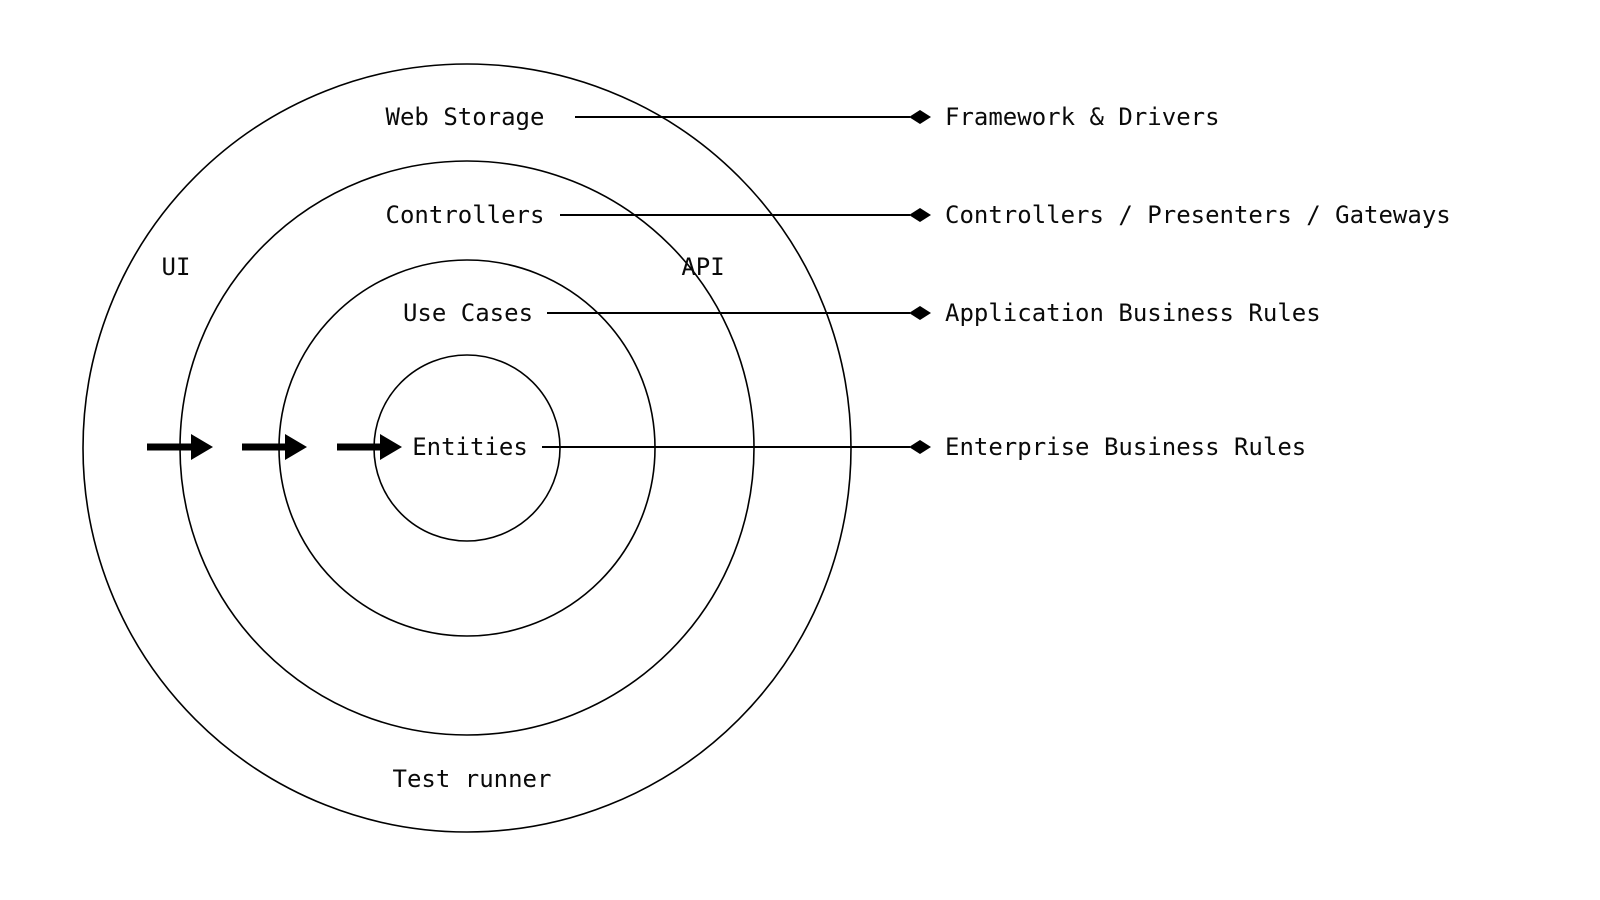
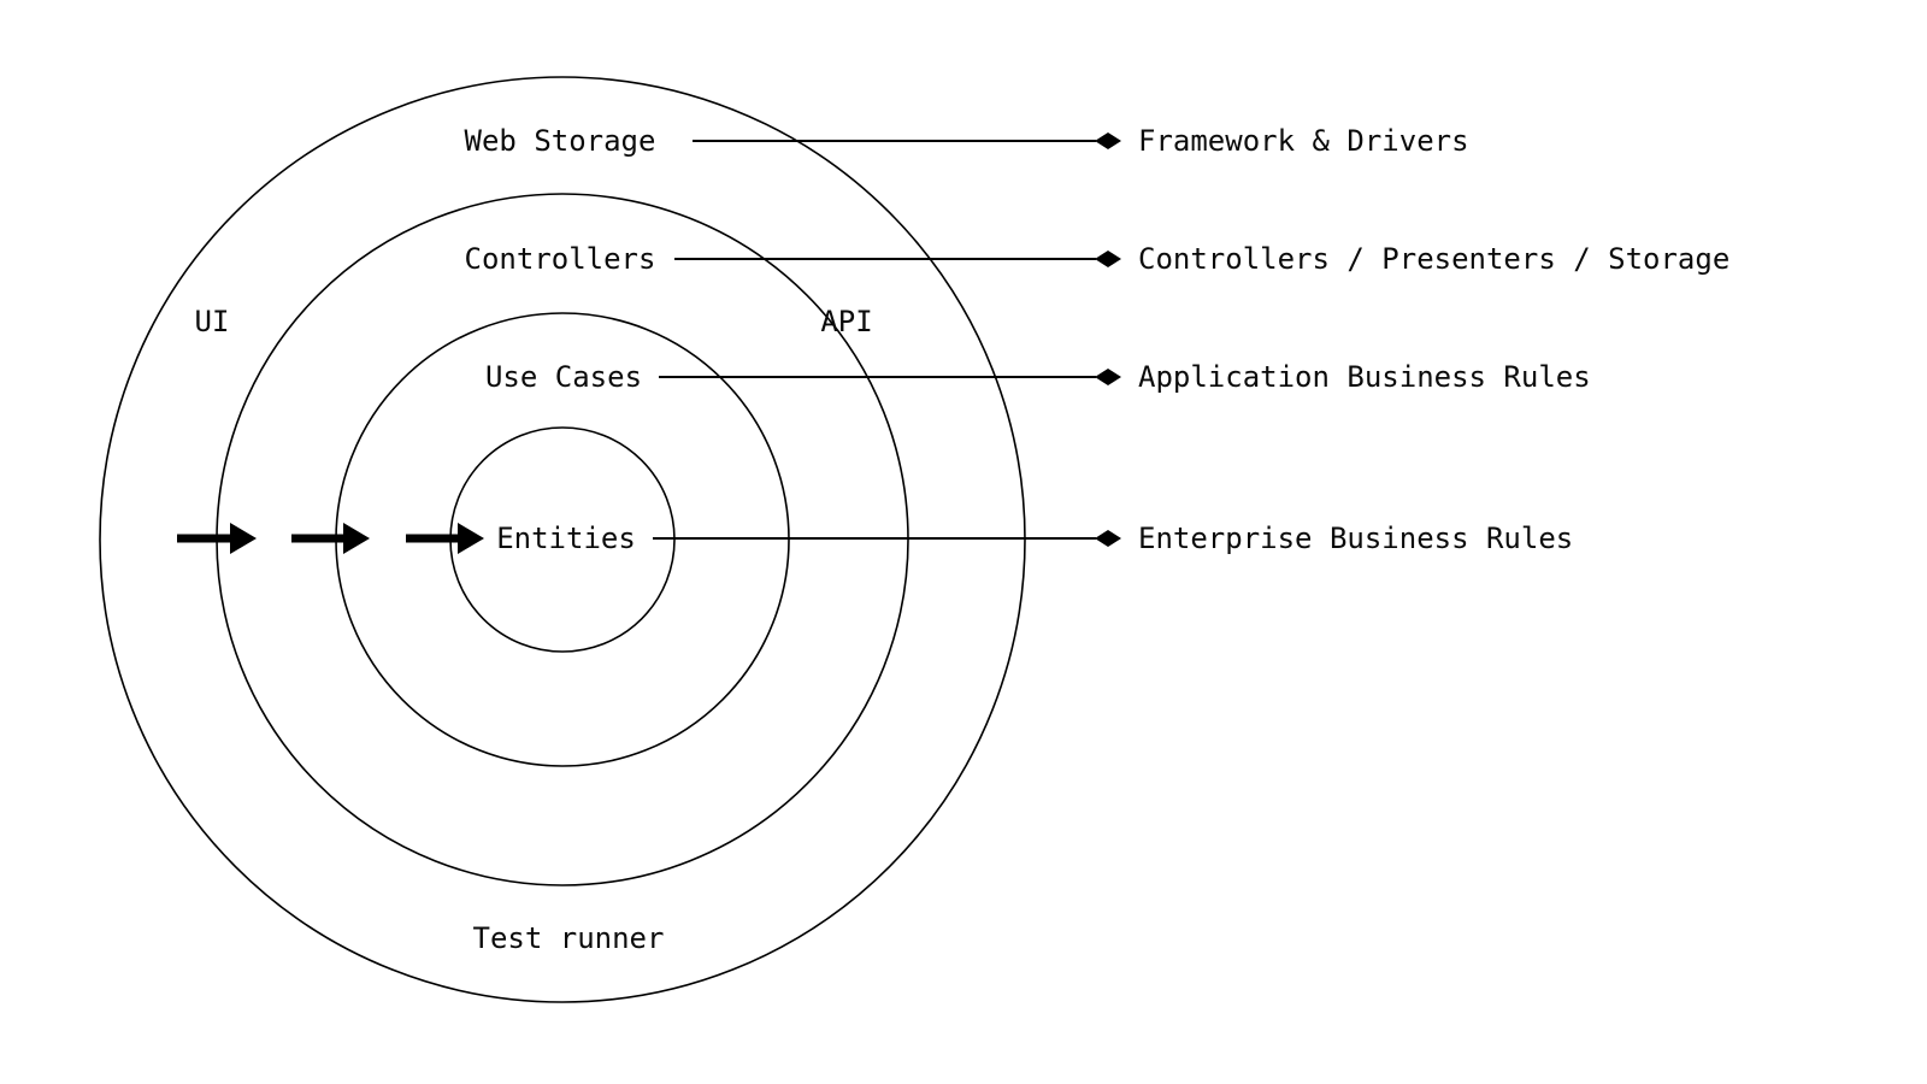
  Web Storage
  Controllers
  Use Cases
  Entities
  UI
  API
  Test runner
  Framework & Drivers
- Controllers / Presenters / Gateways
+ Controllers / Presenters / Storage
  Application Business Rules
  Enterprise Business Rules
